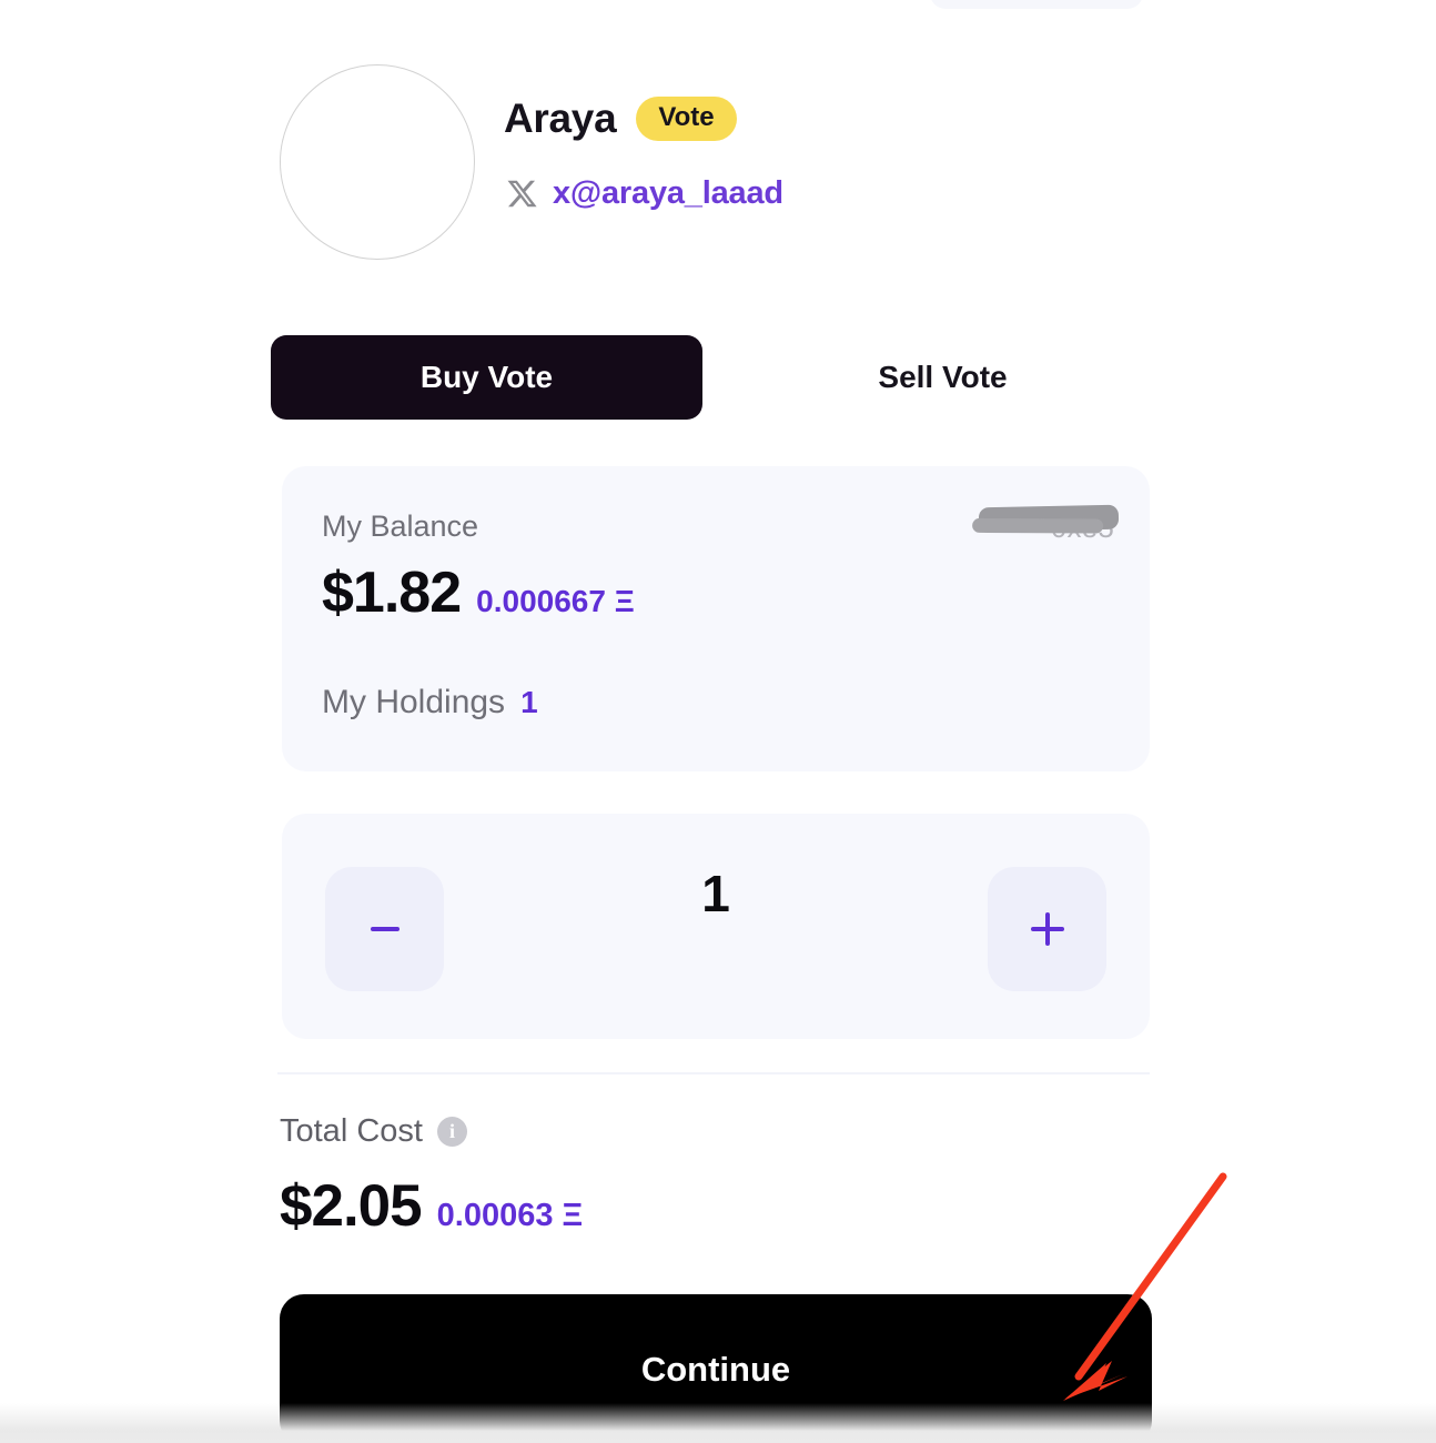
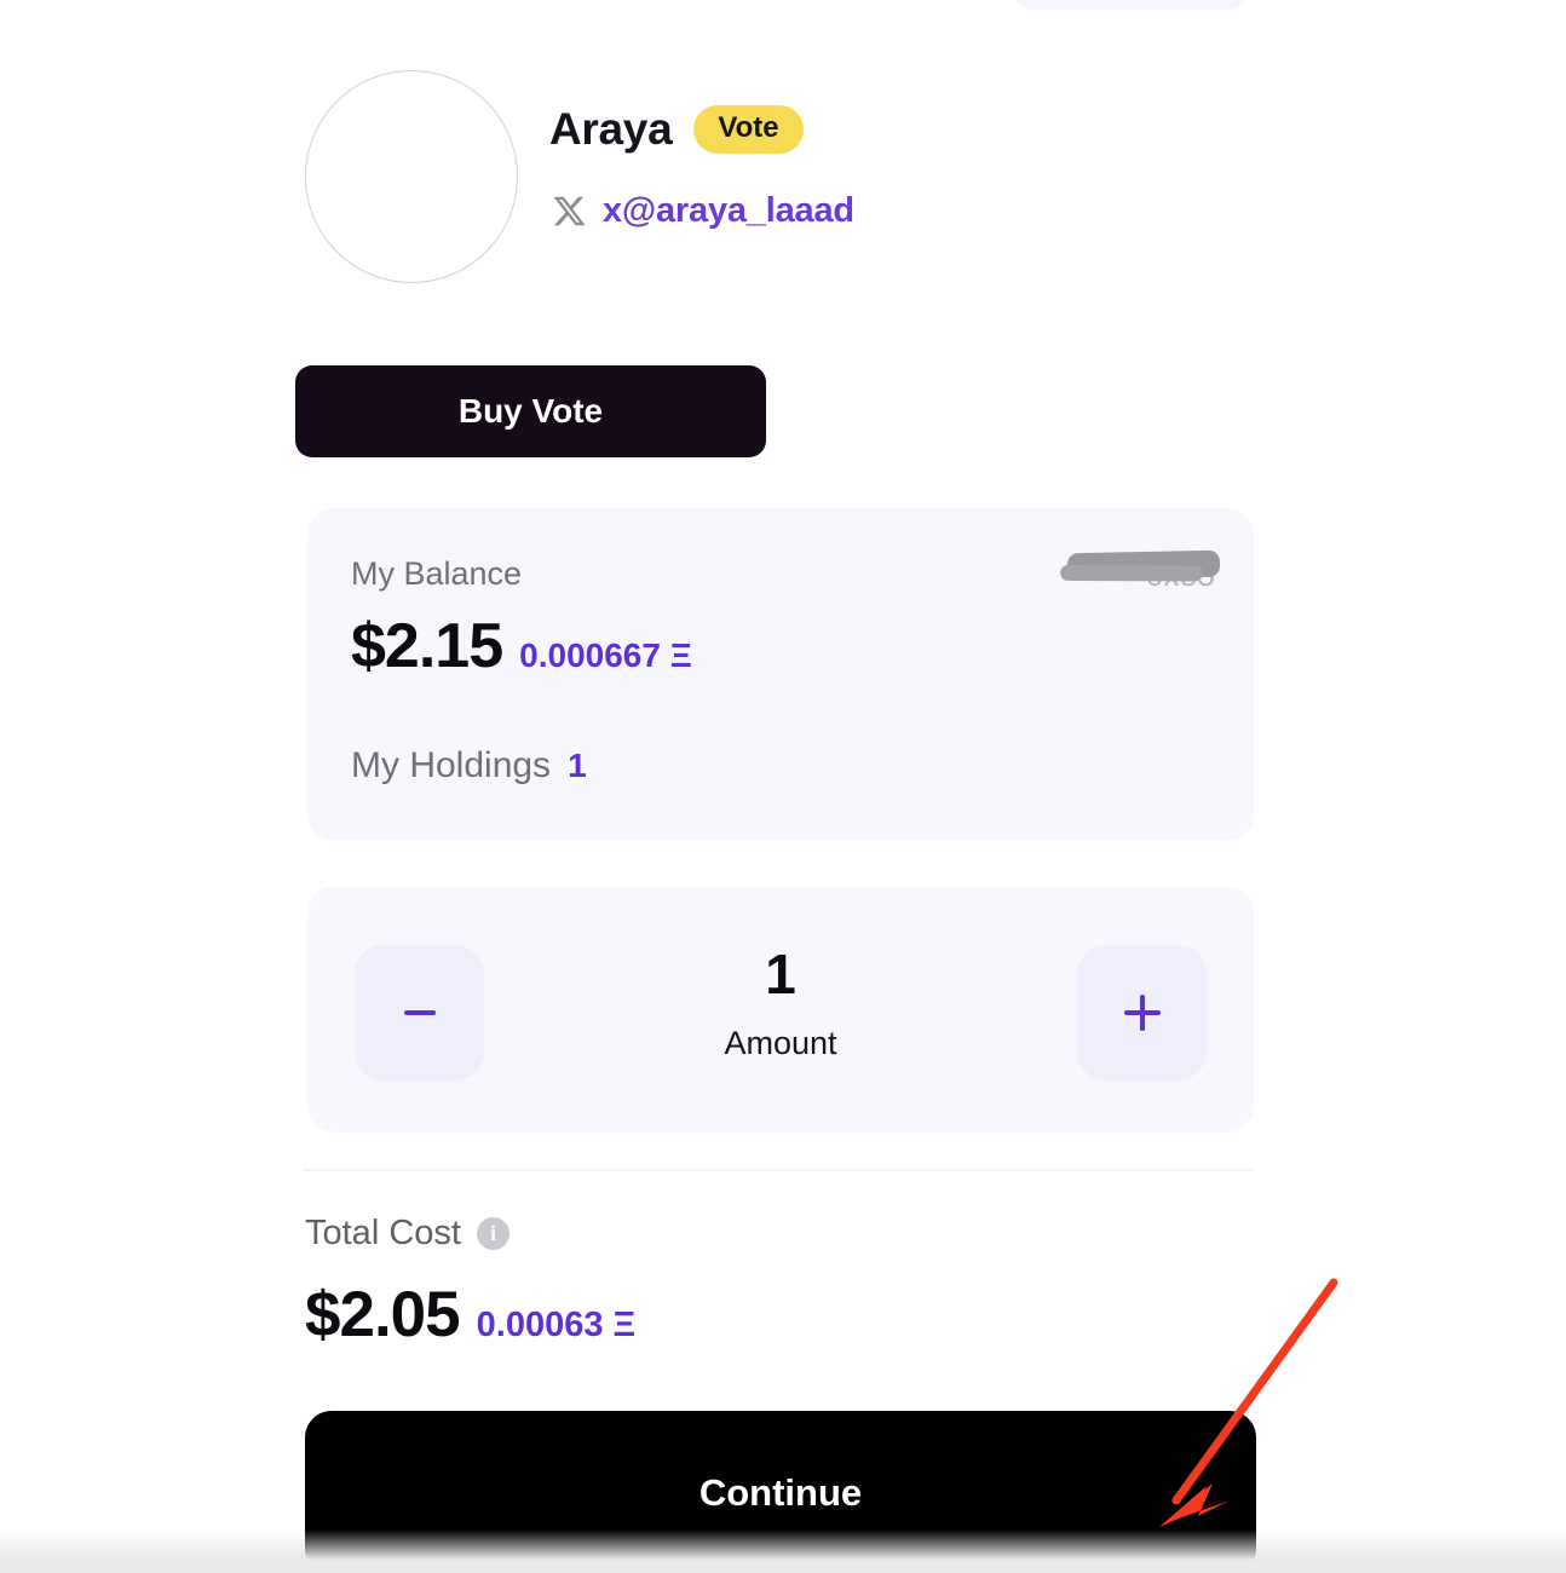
  Araya
  Vote
  x@araya_laaad
  Buy Vote
- Sell Vote
  My Balance
- $1.82
+ $2.15
  0.000667 Ξ
  My Holdings
  1
  1
+ Amount
  Total Cost
  i
  $2.05
  0.00063 Ξ
  Continue
